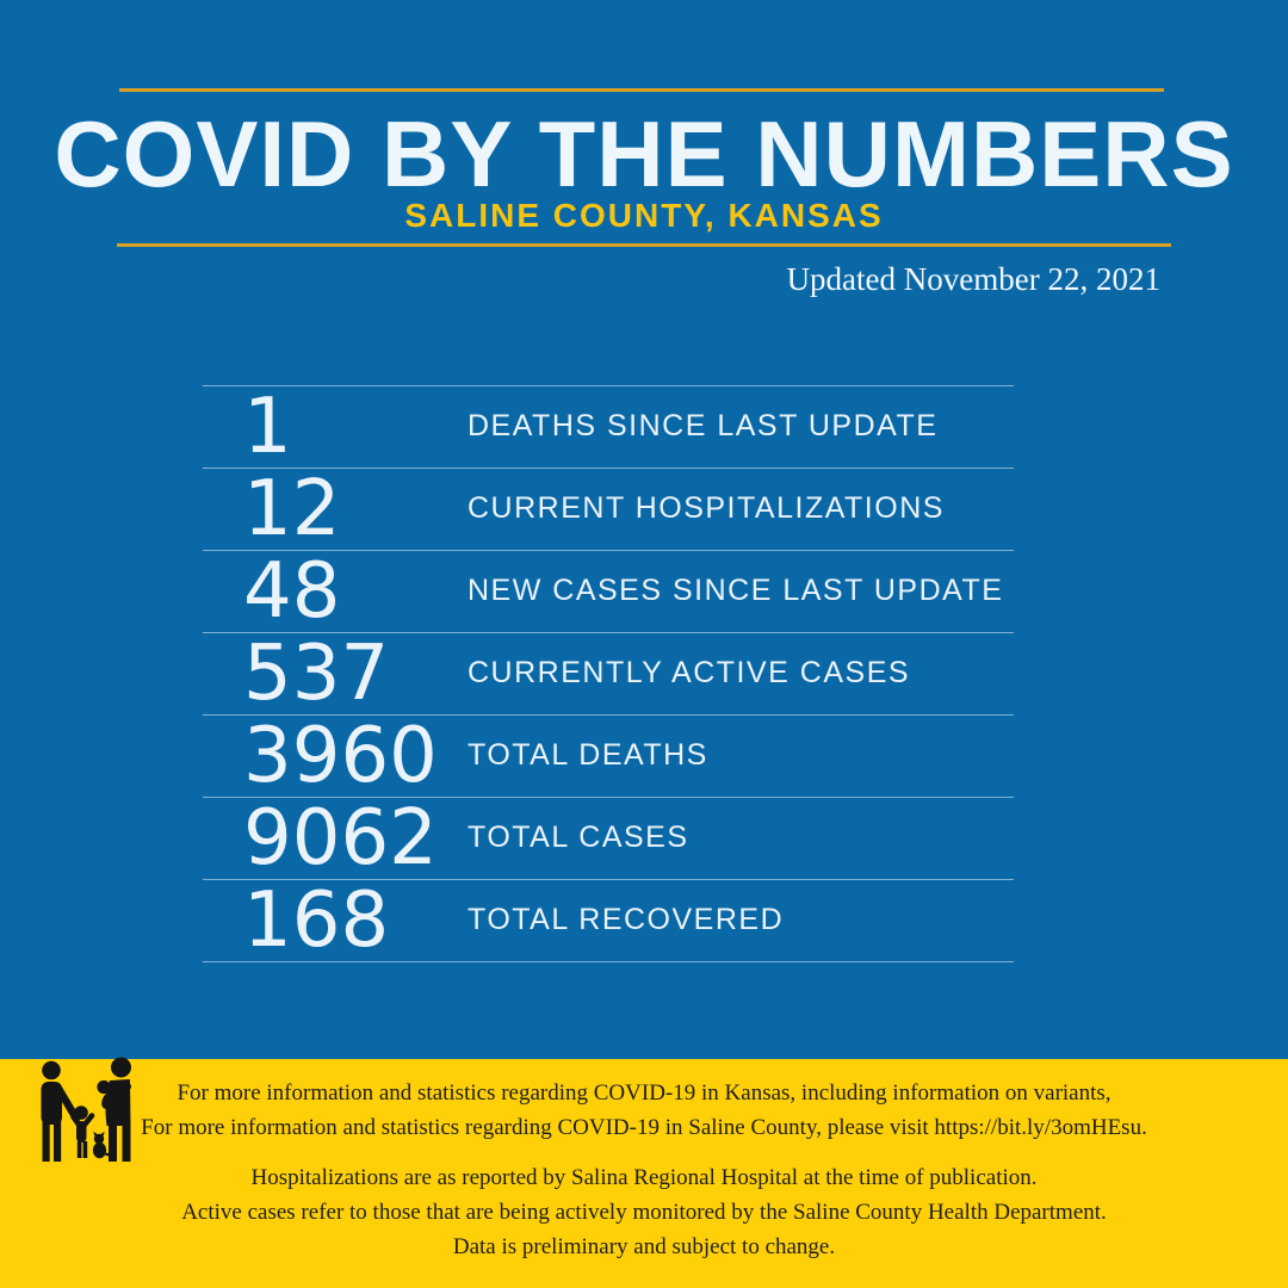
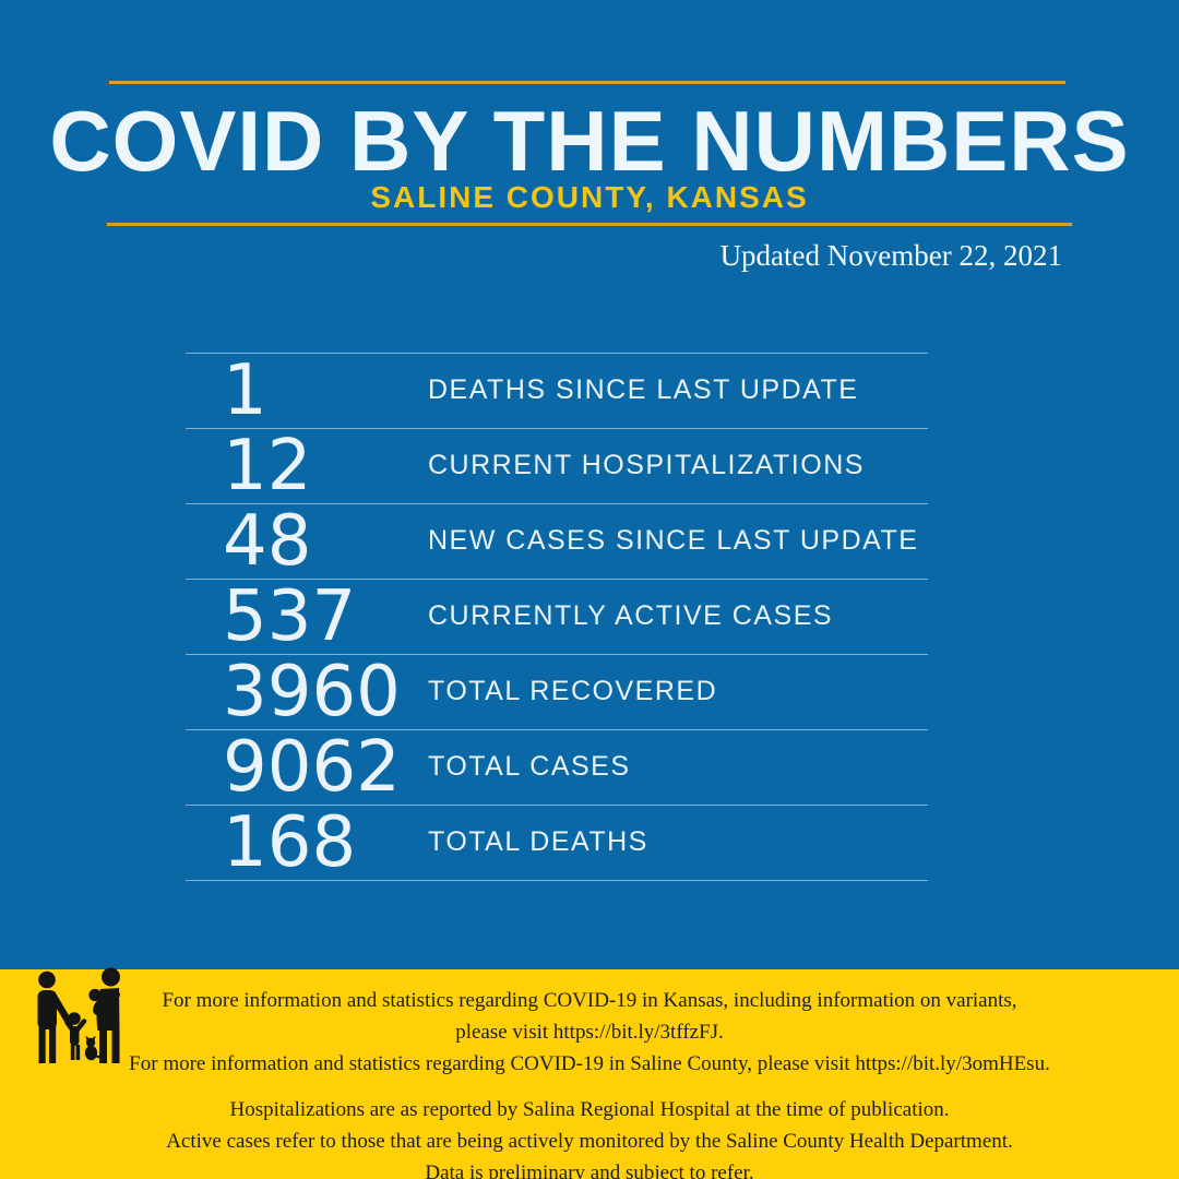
  COVID BY THE NUMBERS
  SALINE COUNTY, KANSAS
  Updated November 22, 2021
  1
  DEATHS SINCE LAST UPDATE
  12
  CURRENT HOSPITALIZATIONS
  48
  NEW CASES SINCE LAST UPDATE
  537
  CURRENTLY ACTIVE CASES
  3960
- TOTAL DEATHS
+ TOTAL RECOVERED
  9062
  TOTAL CASES
  168
- TOTAL RECOVERED
+ TOTAL DEATHS
  For more information and statistics regarding COVID-19 in Kansas, including information on variants,
+ please visit https://bit.ly/3tffzFJ.
  For more information and statistics regarding COVID-19 in Saline County, please visit https://bit.ly/3omHEsu.
  Hospitalizations are as reported by Salina Regional Hospital at the time of publication.
  Active cases refer to those that are being actively monitored by the Saline County Health Department.
- Data is preliminary and subject to change.
+ Data is preliminary and subject to refer.
